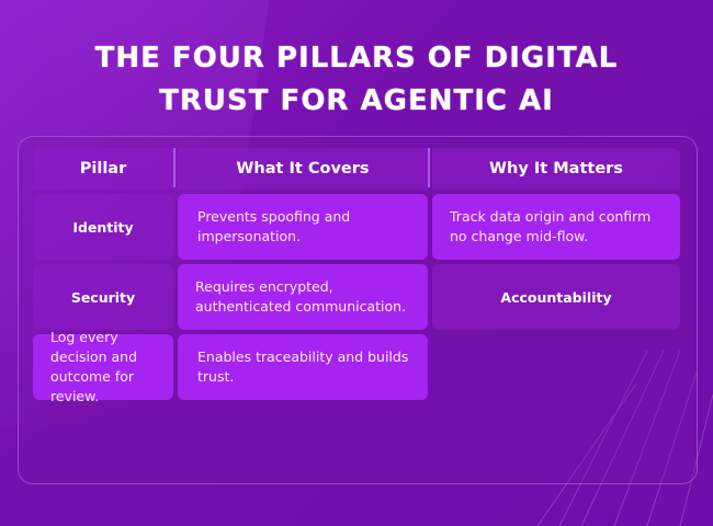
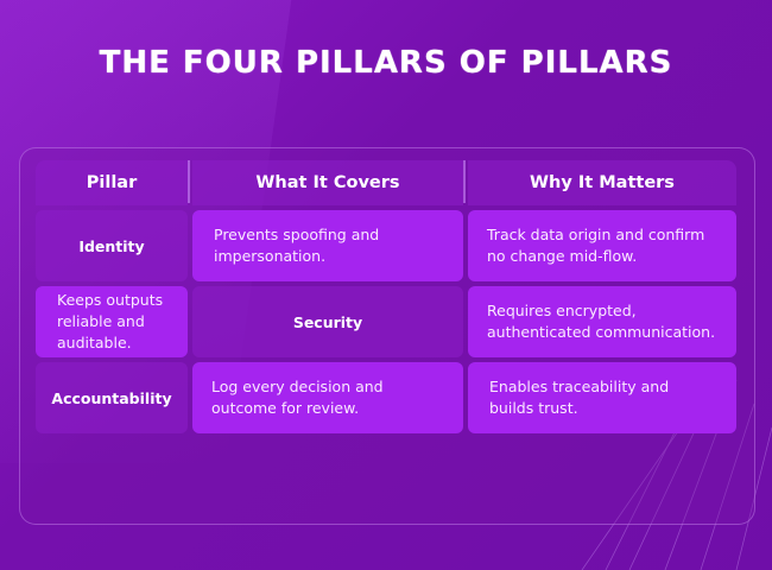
- THE FOUR PILLARS OF DIGITAL
+ THE FOUR PILLARS OF PILLARS
- TRUST FOR AGENTIC AI
  Pillar
  What It Covers
  Why It Matters
  Identity
  Prevents spoofing and impersonation.
  Track data origin and confirm no change mid-flow.
+ Keeps outputs reliable and auditable.
  Security
  Requires encrypted, authenticated communication.
  Accountability
  Log every decision and outcome for review.
  Enables traceability and builds trust.
